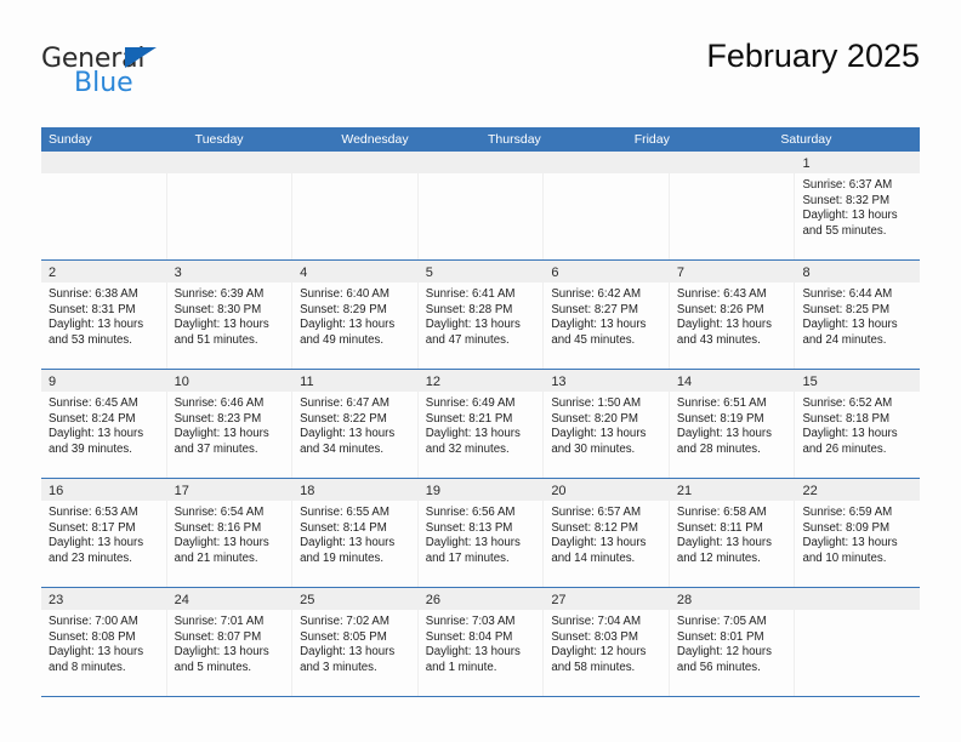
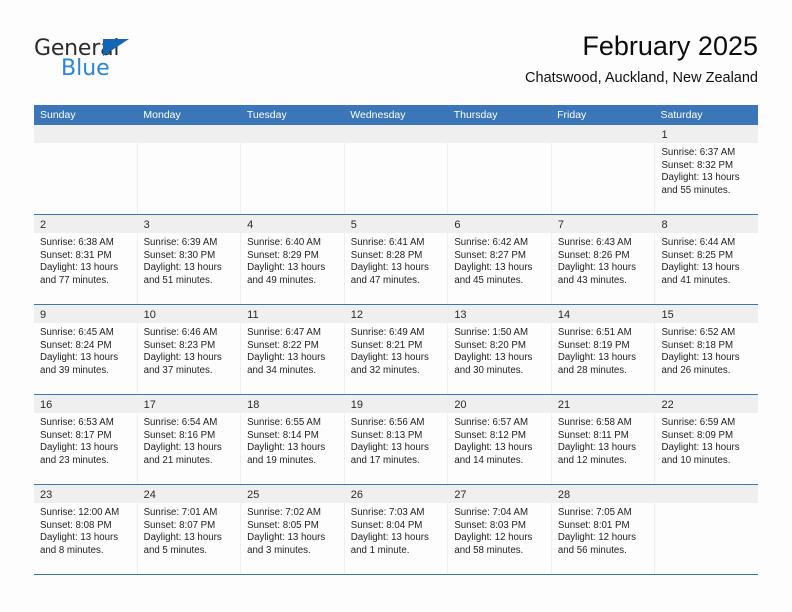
  General
  Blue
  February 2025
+ Chatswood, Auckland, New Zealand
  Sunday
+ Monday
  Tuesday
  Wednesday
  Thursday
  Friday
  Saturday
  1
  Sunrise: 6:37 AM
  Sunset: 8:32 PM
  Daylight: 13 hours
  and 55 minutes.
  2
  Sunrise: 6:38 AM
  Sunset: 8:31 PM
  Daylight: 13 hours
- and 53 minutes.
+ and 77 minutes.
  3
  Sunrise: 6:39 AM
  Sunset: 8:30 PM
  Daylight: 13 hours
  and 51 minutes.
  4
  Sunrise: 6:40 AM
  Sunset: 8:29 PM
  Daylight: 13 hours
  and 49 minutes.
  5
  Sunrise: 6:41 AM
  Sunset: 8:28 PM
  Daylight: 13 hours
  and 47 minutes.
  6
  Sunrise: 6:42 AM
  Sunset: 8:27 PM
  Daylight: 13 hours
  and 45 minutes.
  7
  Sunrise: 6:43 AM
  Sunset: 8:26 PM
  Daylight: 13 hours
  and 43 minutes.
  8
  Sunrise: 6:44 AM
  Sunset: 8:25 PM
  Daylight: 13 hours
- and 24 minutes.
+ and 41 minutes.
  9
  Sunrise: 6:45 AM
  Sunset: 8:24 PM
  Daylight: 13 hours
  and 39 minutes.
  10
  Sunrise: 6:46 AM
  Sunset: 8:23 PM
  Daylight: 13 hours
  and 37 minutes.
  11
  Sunrise: 6:47 AM
  Sunset: 8:22 PM
  Daylight: 13 hours
  and 34 minutes.
  12
  Sunrise: 6:49 AM
  Sunset: 8:21 PM
  Daylight: 13 hours
  and 32 minutes.
  13
  Sunrise: 1:50 AM
  Sunset: 8:20 PM
  Daylight: 13 hours
  and 30 minutes.
  14
  Sunrise: 6:51 AM
  Sunset: 8:19 PM
  Daylight: 13 hours
  and 28 minutes.
  15
  Sunrise: 6:52 AM
  Sunset: 8:18 PM
  Daylight: 13 hours
  and 26 minutes.
  16
  Sunrise: 6:53 AM
  Sunset: 8:17 PM
  Daylight: 13 hours
  and 23 minutes.
  17
  Sunrise: 6:54 AM
  Sunset: 8:16 PM
  Daylight: 13 hours
  and 21 minutes.
  18
  Sunrise: 6:55 AM
  Sunset: 8:14 PM
  Daylight: 13 hours
  and 19 minutes.
  19
  Sunrise: 6:56 AM
  Sunset: 8:13 PM
  Daylight: 13 hours
  and 17 minutes.
  20
  Sunrise: 6:57 AM
  Sunset: 8:12 PM
  Daylight: 13 hours
  and 14 minutes.
  21
  Sunrise: 6:58 AM
  Sunset: 8:11 PM
  Daylight: 13 hours
  and 12 minutes.
  22
  Sunrise: 6:59 AM
  Sunset: 8:09 PM
  Daylight: 13 hours
  and 10 minutes.
  23
- Sunrise: 7:00 AM
+ Sunrise: 12:00 AM
  Sunset: 8:08 PM
  Daylight: 13 hours
  and 8 minutes.
  24
  Sunrise: 7:01 AM
  Sunset: 8:07 PM
  Daylight: 13 hours
  and 5 minutes.
  25
  Sunrise: 7:02 AM
  Sunset: 8:05 PM
  Daylight: 13 hours
  and 3 minutes.
  26
  Sunrise: 7:03 AM
  Sunset: 8:04 PM
  Daylight: 13 hours
  and 1 minute.
  27
  Sunrise: 7:04 AM
  Sunset: 8:03 PM
  Daylight: 12 hours
  and 58 minutes.
  28
  Sunrise: 7:05 AM
  Sunset: 8:01 PM
  Daylight: 12 hours
  and 56 minutes.
